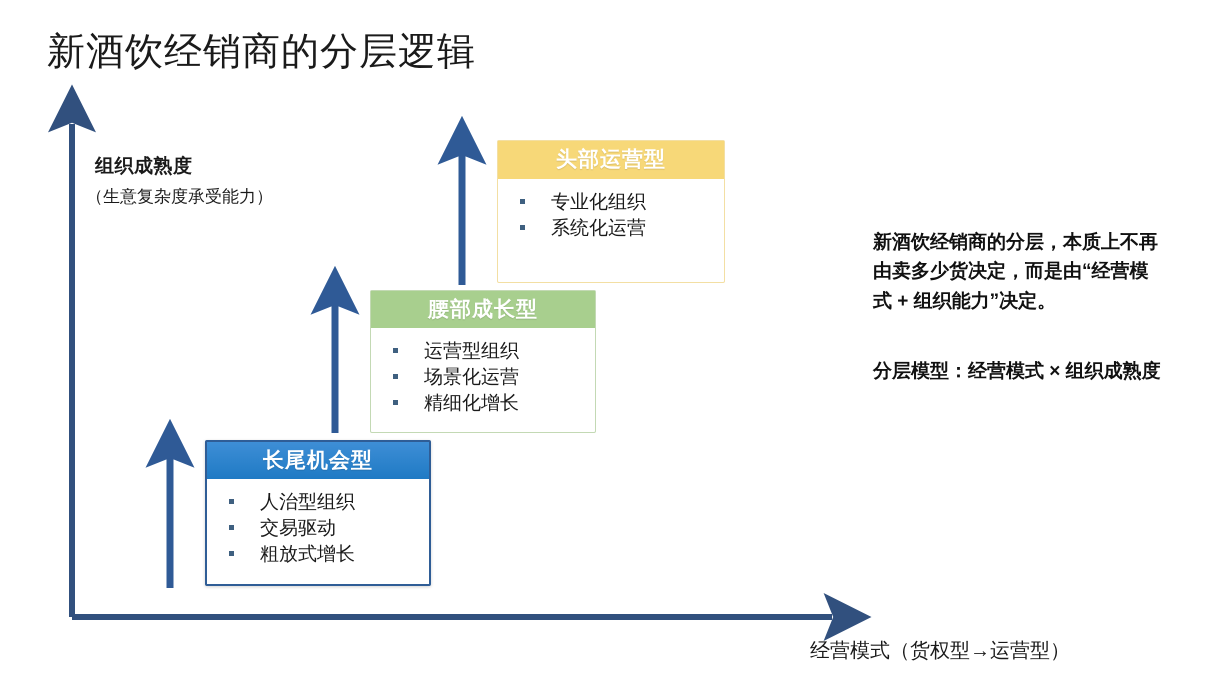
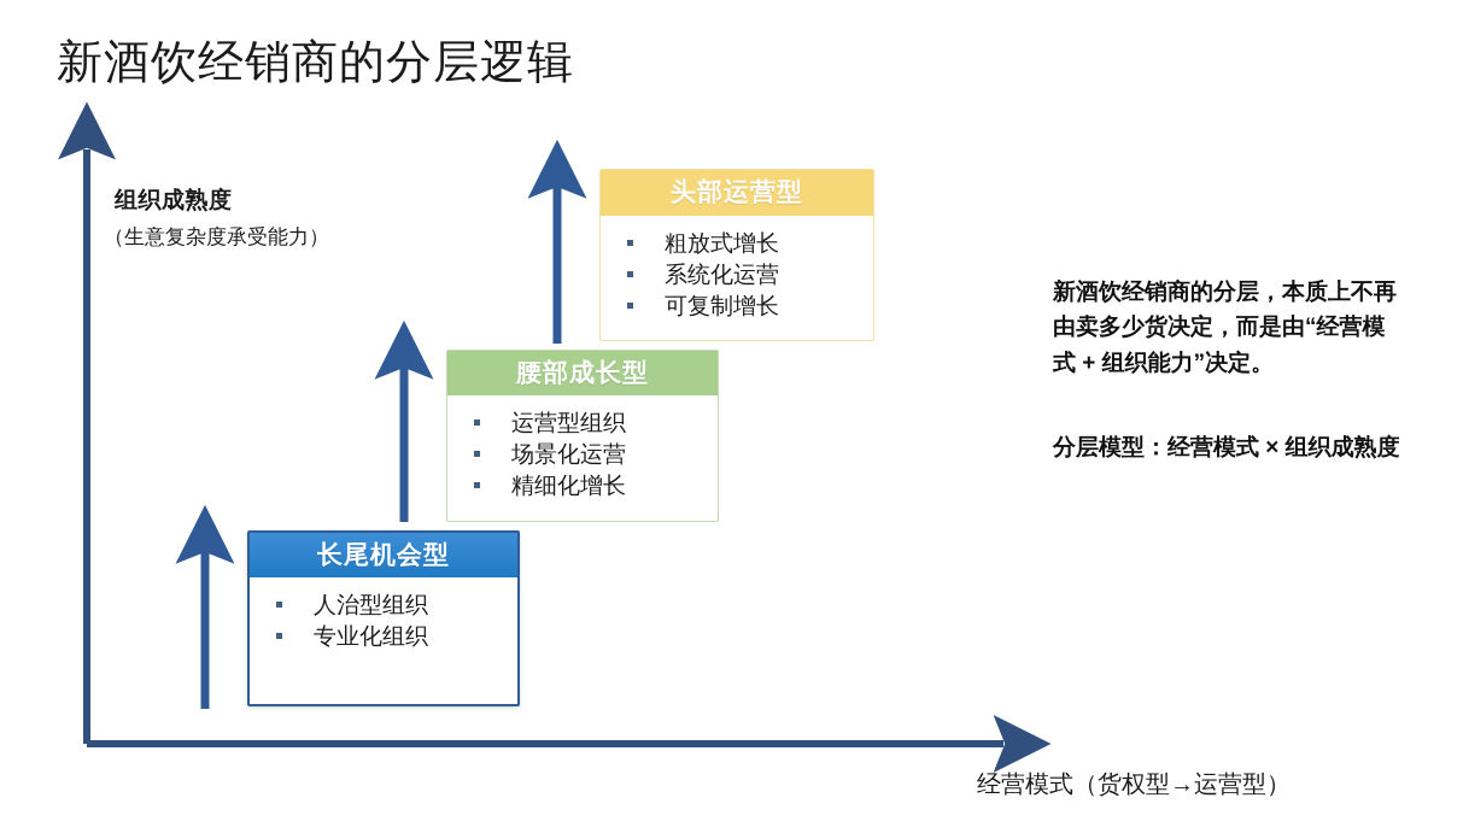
  新酒饮经销商的分层逻辑
  组织成熟度
  （生意复杂度承受能力）
  经营模式（货权型→运营型）
  头部运营型
- 专业化组织
+ 粗放式增长
  系统化运营
+ 可复制增长
  腰部成长型
  运营型组织
  场景化运营
  精细化增长
  长尾机会型
  人治型组织
- 交易驱动
- 粗放式增长
+ 专业化组织
  新酒饮经销商的分层，本质上不再由卖多少货决定，而是由“经营模式 + 组织能力”决定。
  分层模型：经营模式 × 组织成熟度
